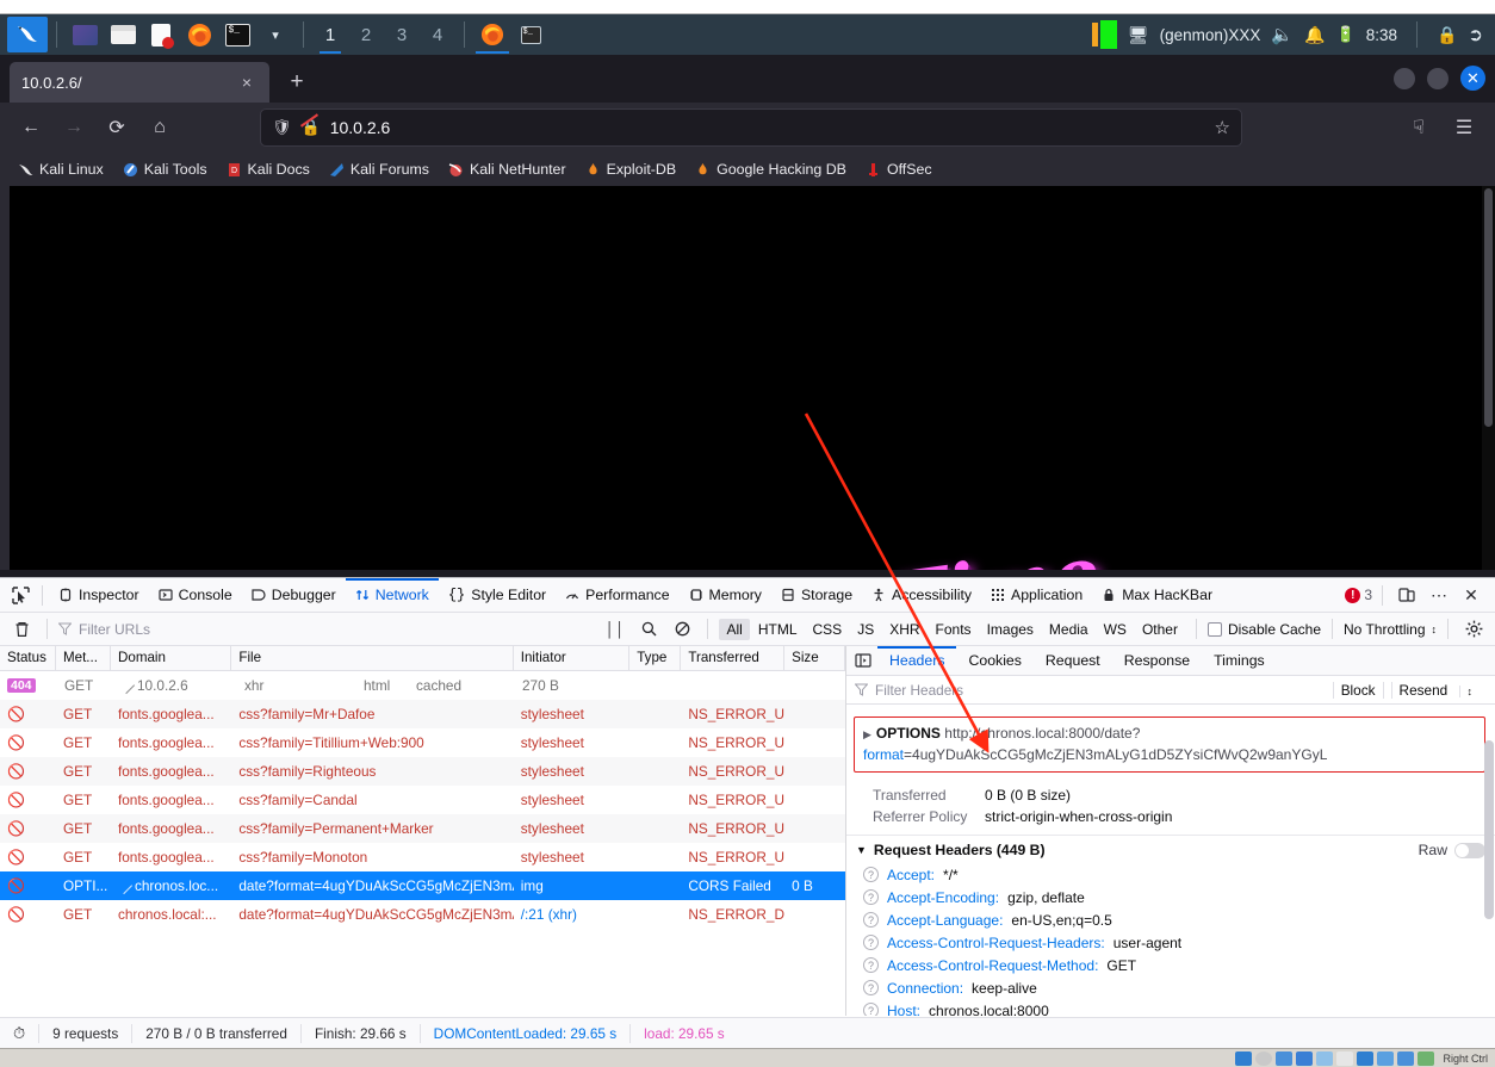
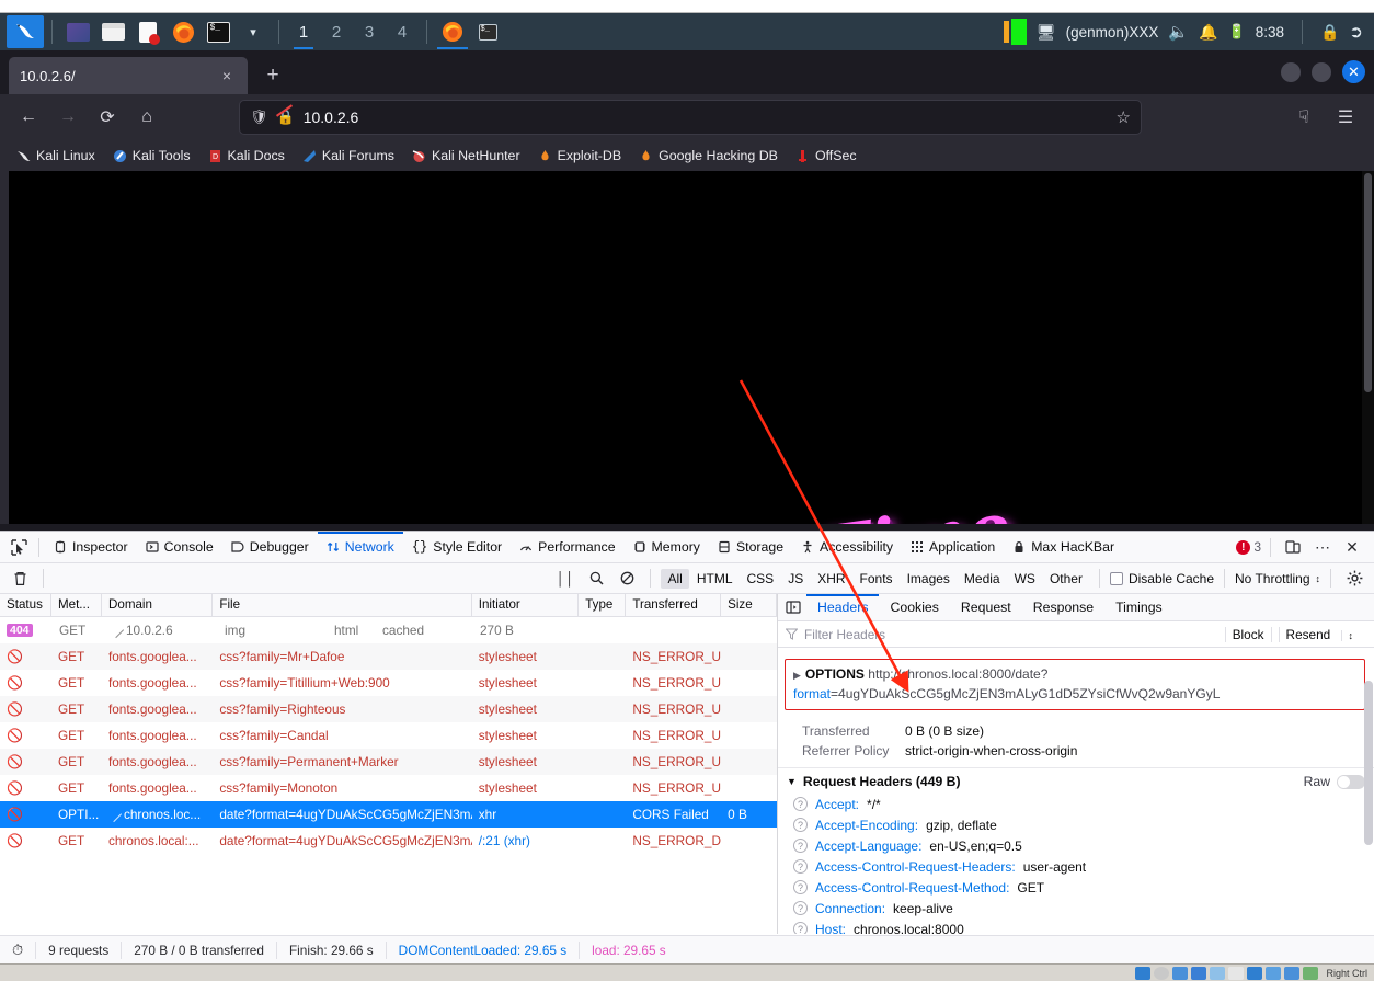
  $_
  ▾
  1
  2
  3
  4
  $_
  🖥
  (genmon)XXX
  🔈
  🔔
  🔋
  8:38
  🔒
  ➲
  10.0.2.6/
  ×
  +
  ✕
  ←
  →
  ⟳
  ⌂
  🛡
  🔒
  10.0.2.6
  ☆
  ☟
  ☰
  Kali Linux
  Kali Tools
  Kali Docs
  Kali Forums
  Kali NetHunter
  Exploit-DB
  Google Hacking DB
  OffSec
  Inspector
  Console
  Debugger
  Network
  {}
  Style Editor
  Performance
  Memory
  Storage
  Acessibility
  Application
  Max HacKBar
  !
  3
  ⋯
  ✕
- Filter URLs
  ││
  All
  HTML
  CSS
  JS
  XHR
  Fonts
  Images
  Media
  WS
  Other
  Disable Cache
  No Throttling
  ↕
  Status
  Met...
  Domain
  File
  Initiator
  Type
  Transferred
  Size
  404
  GET
  10.0.2.6
- xhr
+ img
  html
  cached
  270 B
  🚫
  GET
  fonts.googlea...
  css?family=Mr+Dafoe
  stylesheet
  NS_ERROR_U
  🚫
  GET
  fonts.googlea...
  css?family=Titillium+Web:900
  stylesheet
  NS_ERROR_U
  🚫
  GET
  fonts.googlea...
  css?family=Righteous
  stylesheet
  NS_ERROR_U
  🚫
  GET
  fonts.googlea...
  css?family=Candal
  stylesheet
  NS_ERROR_U
  🚫
  GET
  fonts.googlea...
  css?family=Permanent+Marker
  stylesheet
  NS_ERROR_U
  🚫
  GET
  fonts.googlea...
  css?family=Monoton
  stylesheet
  NS_ERROR_U
  🚫
  OPTI...
  chronos.loc...
  date?format=4ugYDuAkScCG5gMcZjEN3m
- img
+ xhr
  CORS Failed
  0 B
  🚫
  GET
  chronos.local:...
  date?format=4ugYDuAkScCG5gMcZjEN3m
  /:21 (xhr)
  NS_ERROR_D
  Headers
  Cookies
  Request
  Response
  Timings
  Filter Heades
  Block
  Resend ↕
  ▶ OPTIONS http:/chronos.local:8000/date?format=4ugYDuAkScCG5gMcZjEN3mALyG1dD5ZYsiCfWvQ2w9anYGyL
  Transferred
  0 B (0 B size)
  Referrer Policy
  strict-origin-when-cross-origin
  ▼
  Request Headers (449 B)
  Raw
  ?
  Accept:
  */*
  ?
  Accept-Encoding:
  gzip, deflate
  ?
  Accept-Language:
  en-US,en;q=0.5
  ?
  Access-Control-Request-Headers:
  user-agent
  ?
  Access-Control-Request-Method:
  GET
  ?
  Connection:
  keep-alive
  ?
  Host:
  chronos.local:8000
  ⏱
  9 requests
  270 B / 0 B transferred
  Finish: 29.66 s
  DOMContentLoaded: 29.65 s
  load: 29.65 s
  Right Ctrl
